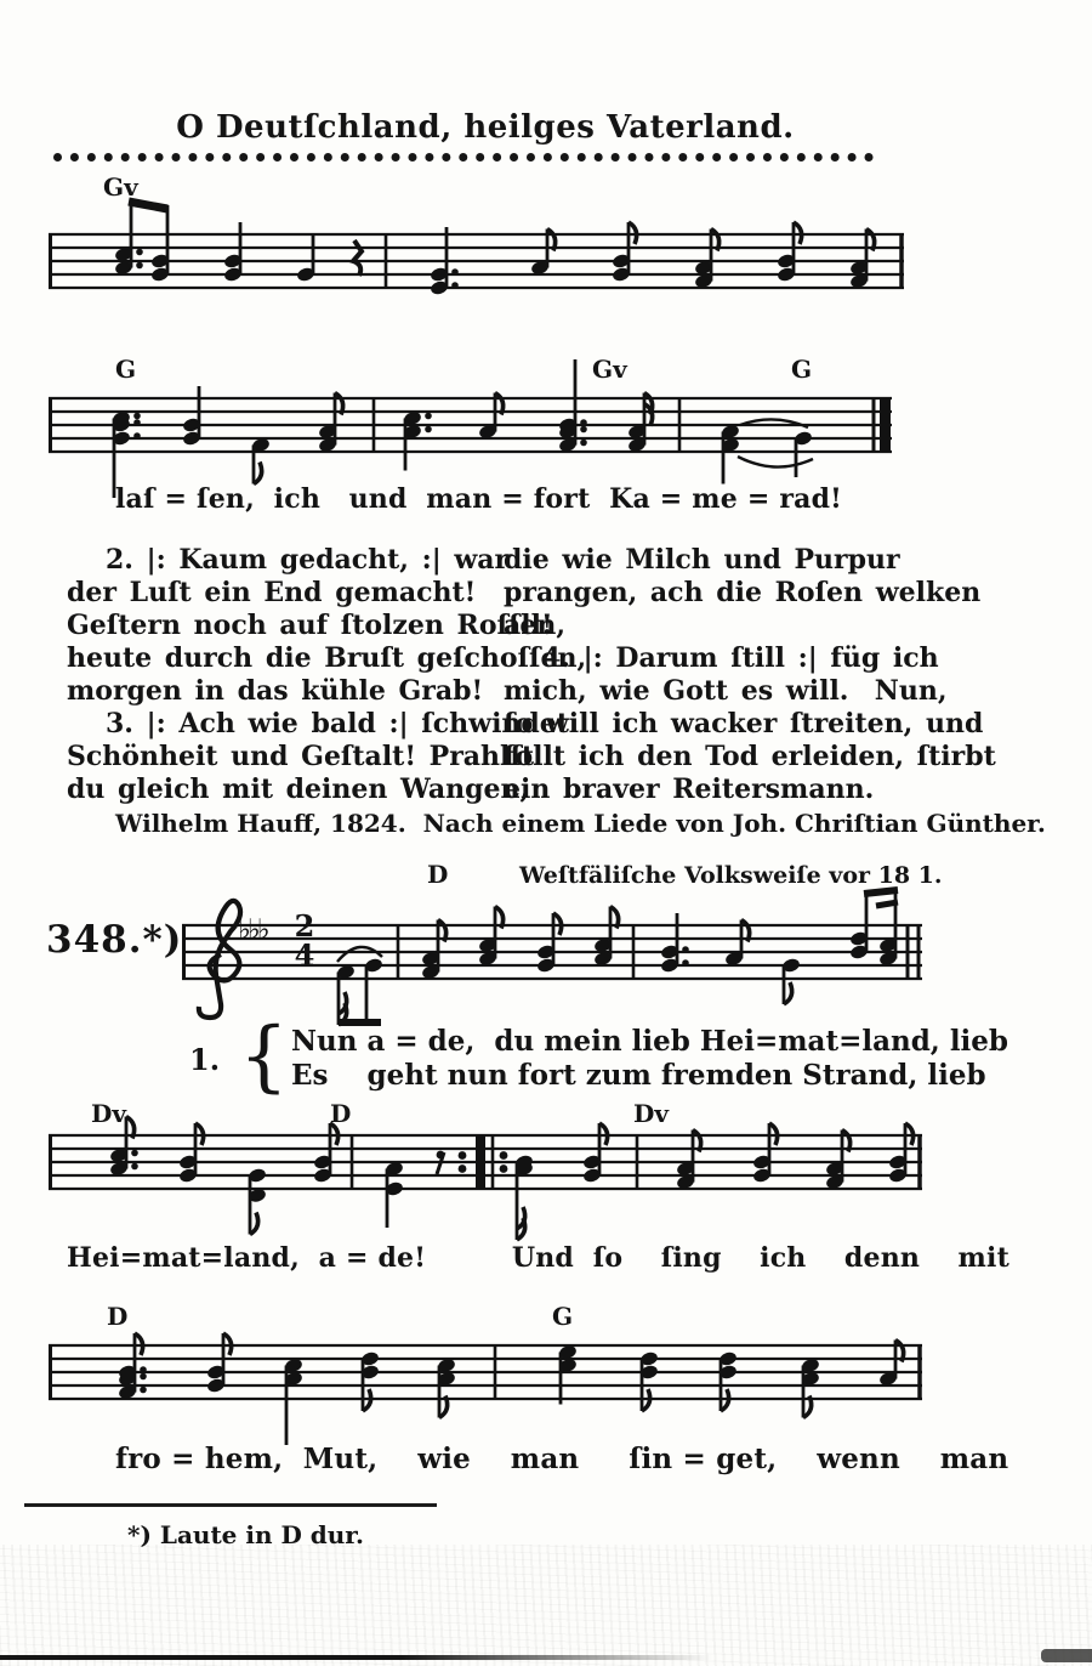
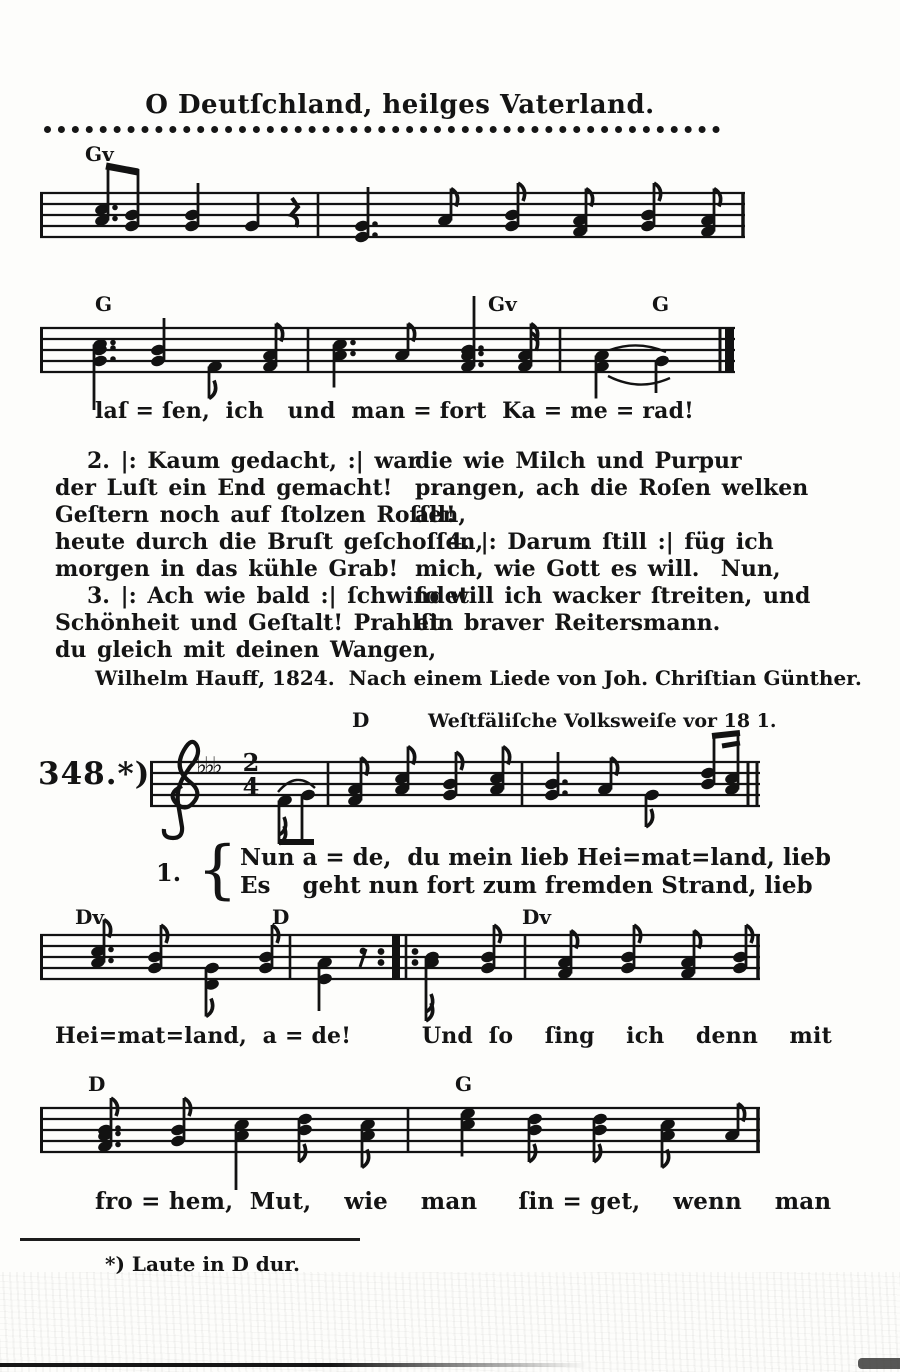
  O Deutſchland, heilges Vaterland.
  Gv
  G
  Gv
  G
  laſ = ſen, ich und man = fort Ka = me = rad!
  2. |: Kaum gedacht, :| war
  der Luſt ein End gemacht!
  Geſtern noch auf ſtolzen Roſſe
  heute durch die Bruſt geſchoſſ
  morgen in das kühle Grab!
  3. |: Ach wie bald :| ſchwind
  Schönheit und Geſtalt! Prahlſt
  du gleich mit deinen Wangen,
  die wie Milch und Purpur
  prangen, ach die Roſen welken
  all!
  4. |: Darum ſtill :| füg ich
  mich, wie Gott es will. Nun,
  ſo will ich wacker ſtreiten, und
- ſollt ich den Tod erleiden, ſtirbt
  ein braver Reitersmann.
  Wilhelm Hauff, 1824. Nach einem Liede von Joh. Chriſtian Günther.
  D
  Weſtfäliſche Volksweiſe vor 18 1.
  348.*)
  ♭♭♭
  2
  4
  1.
  {
  Nun a = de, du mein lieb Hei=mat=land, lieb
  Es geht nun fort zum fremden Strand, lieb
  Dv
  D
  Dv
  Hei=mat=land, a = de! Und ſo ſing ich denn mit
  D
  G
  fro = hem, Mut, wie man ſin = get, wenn man
  *) Laute in D dur.
